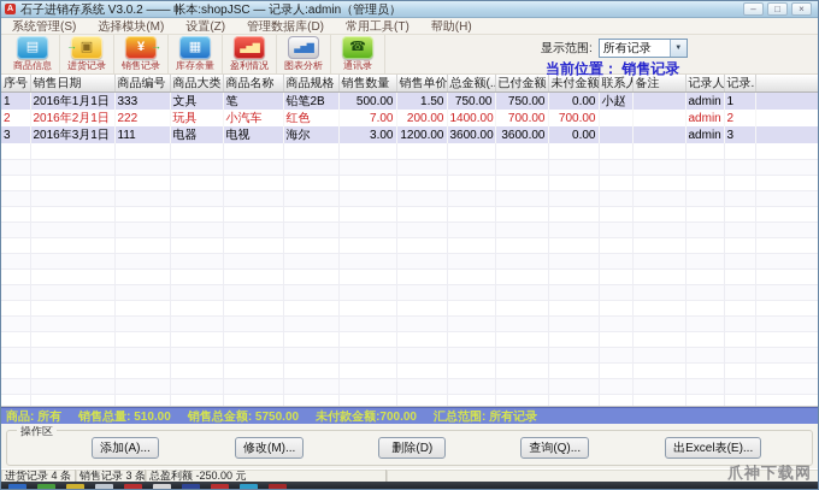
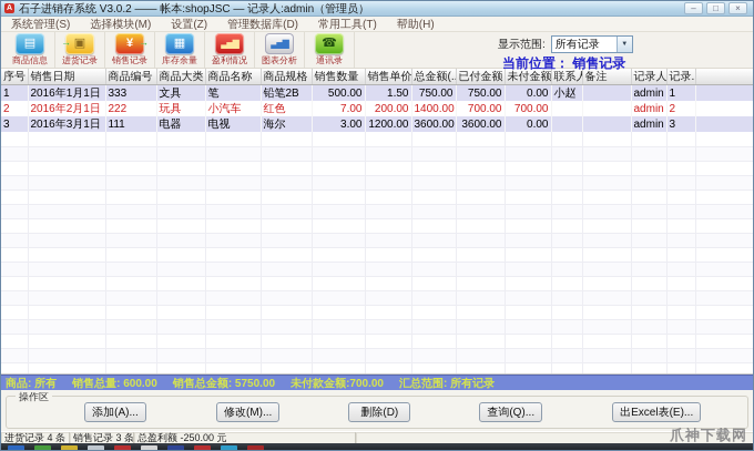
  石子进销存系统 V3.0.2 —— 帐本:shopJSC — 记录人:admin（管理员）
  –
  □
  ×
  系统管理(S)
  选择模块(M)
  设置(Z)
  管理数据库(D)
  常用工具(T)
  帮助(H)
  ▤
  商品信息
  →
  ▣
  进货记录
  ¥
  →
  销售记录
  ▦
  库存余量
  ▃▅▇
  盈利情况
  ▃▅▇
  图表分析
  ☎
  通讯录
  显示范围:
  所有记录
  当前位置： 销售记录
  序号	销售日期	商品编号	商品大类	商品名称	商品规格	销售数量	销售单价	总金额(.	已付金额	未付金额	联系	备注	记录人	记录.
  1	2016年1月1日	333	文具	笔	铅笔2B	500.00	1.50	750.00	750.00	0.00	小赵		admin	1
  2	2016年2月1日	222	玩具	小汽车	红色	7.00	200.00	1400.00	700.00	700.00			admin	2
  3	2016年3月1日	111	电器	电视	海尔	3.00	1200.00	3600.00	3600.00	0.00			admin	3
  商品: 所有
- 销售总量: 510.00
+ 销售总量: 600.00
  销售总金额: 5750.00
  未付款金额:700.00
  汇总范围: 所有记录
  操作区
  添加(A)...
  修改(M)...
  删除(D)
  查询(Q)...
  出Excel表(E)...
  进货记录 4 条
  销售记录 3 条
  总盈利额 -250.00 元
  爪神下载网
